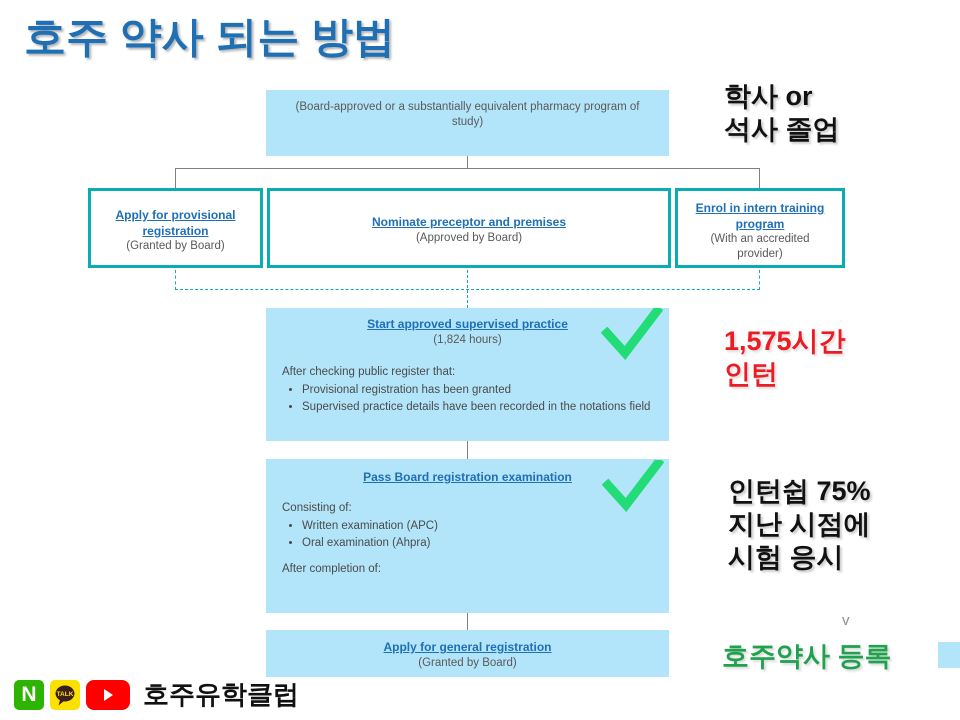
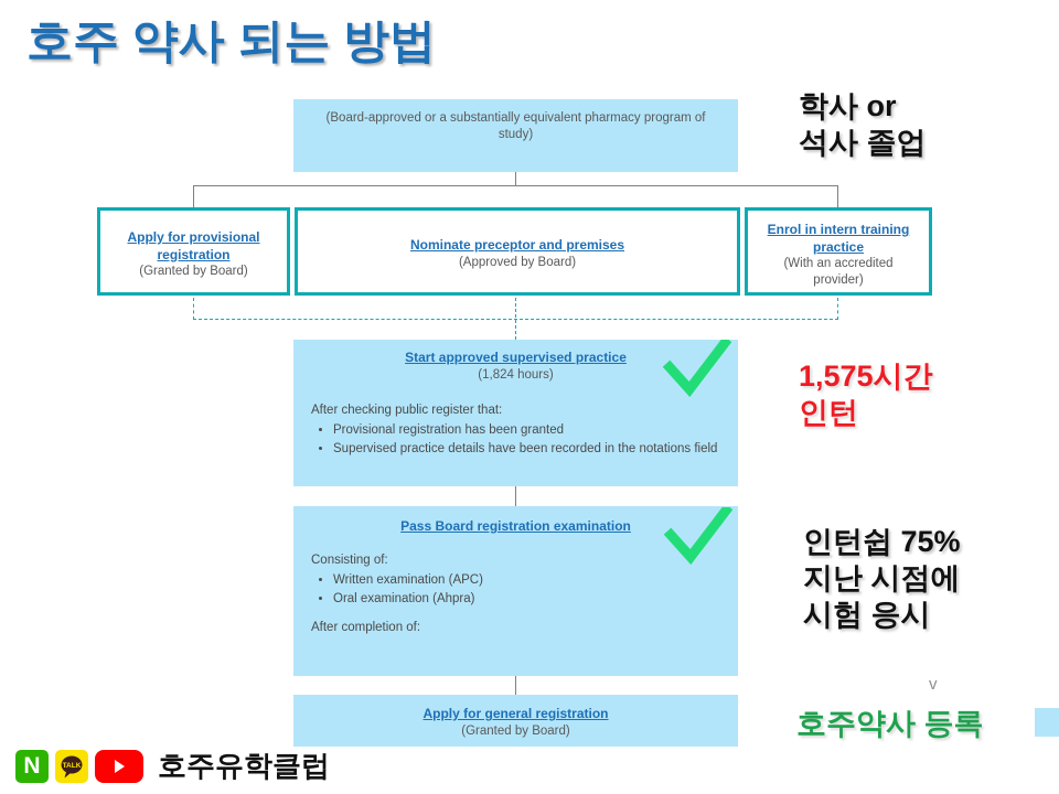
  호주 약사 되는 방법
  (Board-approved or a substantially equivalent pharmacy program of study)
  Apply for provisional registration
  (Granted by Board)
  Nominate preceptor and premises
  (Approved by Board)
- Enrol in intern training program
+ Enrol in intern training practice
  (With an accredited provider)
  Start approved supervised practice
  (1,824 hours)
  After checking public register that:
  Provisional registration has been granted
  Supervised practice details have been recorded in the notations field
  Pass Board registration examination
  Consisting of:
  Written examination (APC)
  Oral examination (Ahpra)
  After completion of:
  Apply for general registration
  (Granted by Board)
  학사 or
  석사 졸업
  1,575시간
  인턴
  인턴쉽 75%
  지난 시점에
  시험 응시
  v
  호주약사 등록
  N
  호주유학클럽
